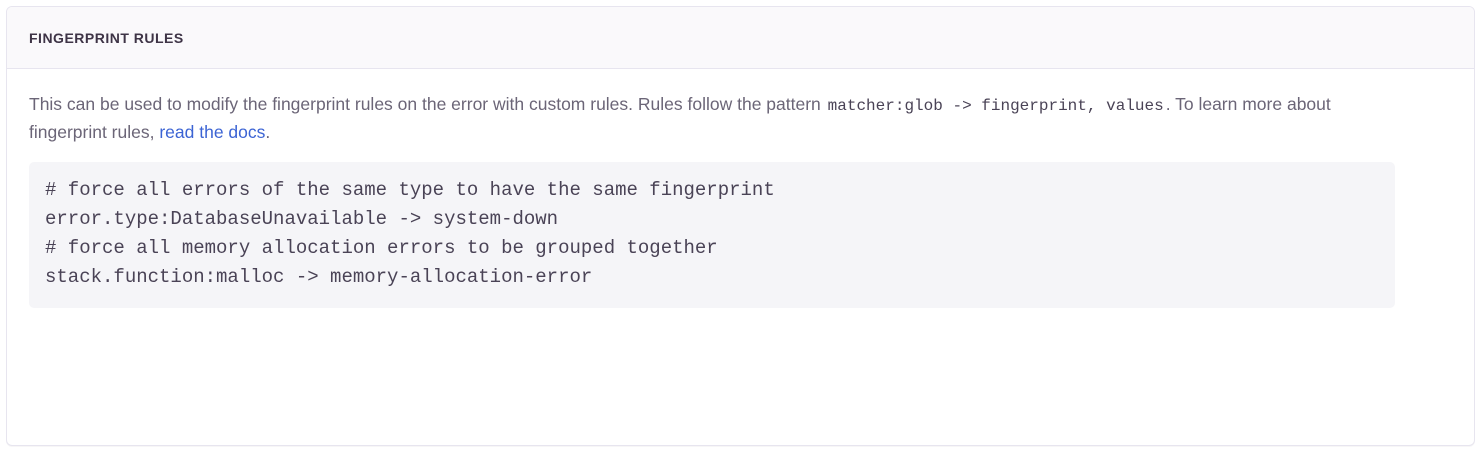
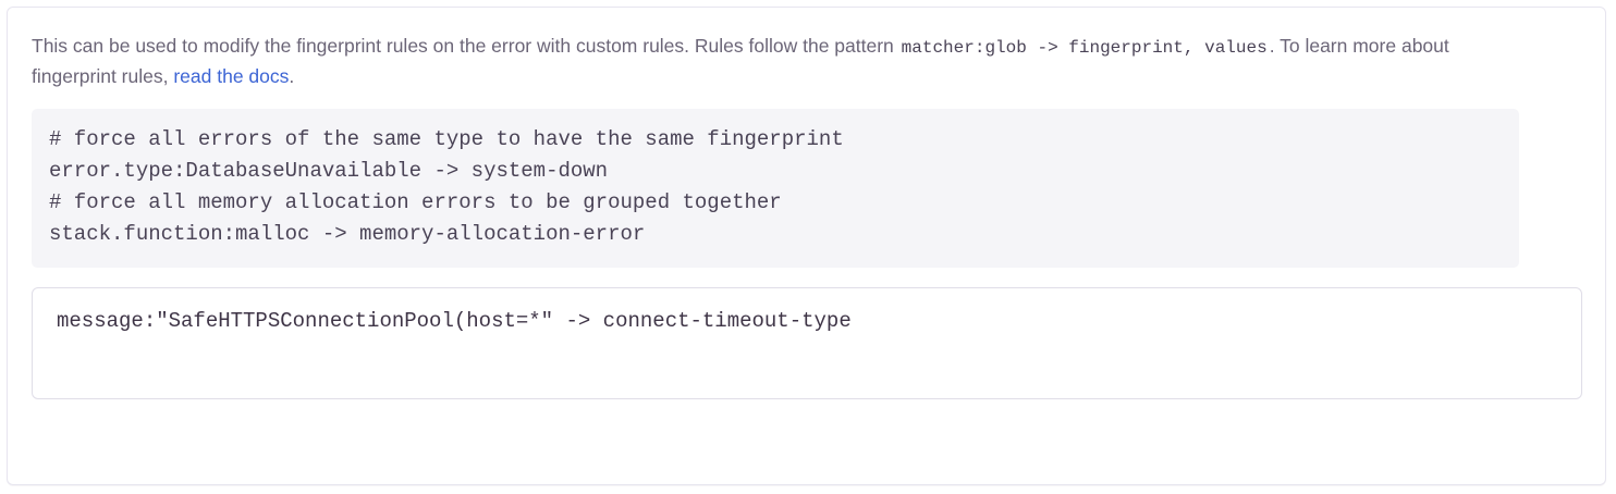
- FINGERPRINT RULES
  This can be used to modify the fingerprint rules on the error with custom rules. Rules follow the pattern matcher:glob -> fingerprint, values. To learn more about fingerprint rules, read the docs.
  # force all errors of the same type to have the same fingerprint
  error.type:DatabaseUnavailable -> system-down
  # force all memory allocation errors to be grouped together
  stack.function:malloc -> memory-allocation-error
+ message:"SafeHTTPSConnectionPool(host=*" -> connect-timeout-type
